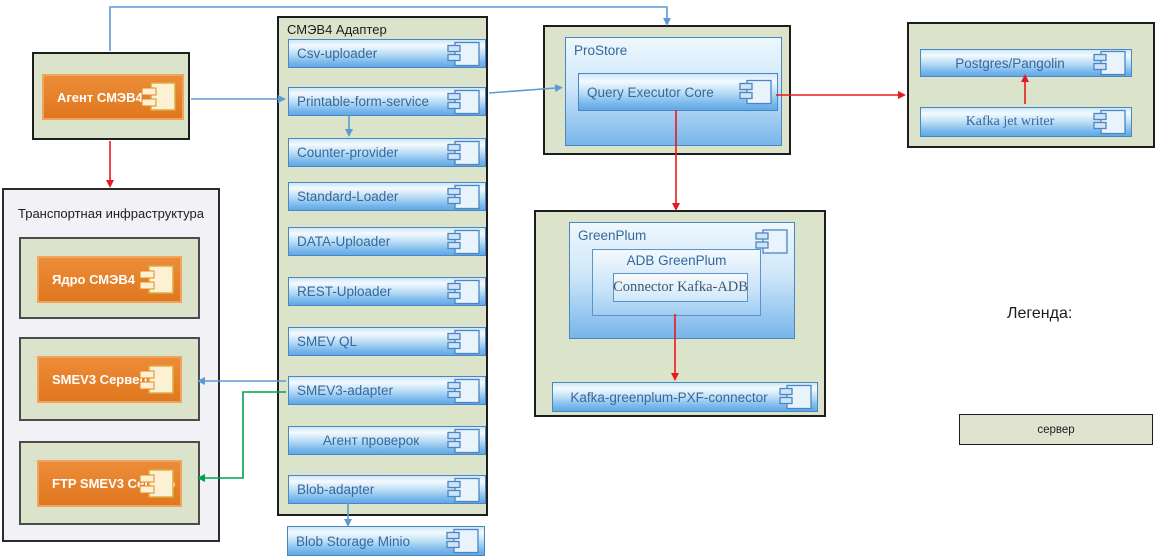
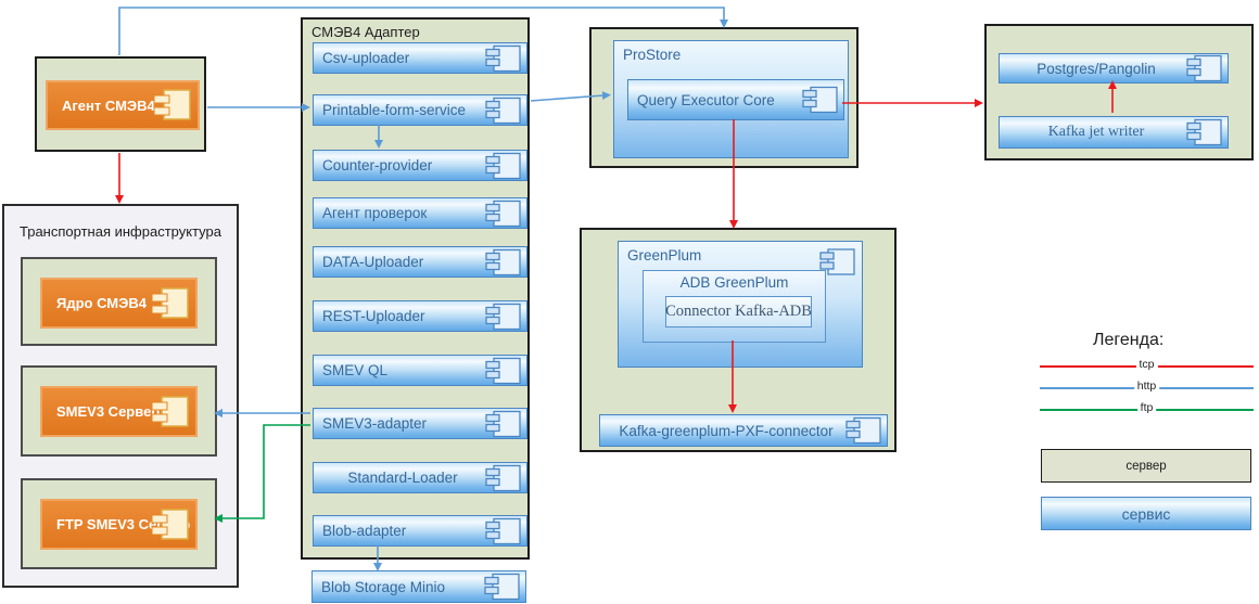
  Агент СМЭВ4
  Транспортная инфраструктура
  Ядро СМЭВ4
  SMEV3 Сервер
  FTP SMEV3 Сер
  СМЭВ4 Адаптер
  Csv-uploader
  Printable-form-service
  Counter-provider
- Standard-Loader
+ Агент проверок
  DATA-Uploader
  REST-Uploader
  SMEV QL
  SMEV3-adapter
- Агент проверок
+ Standard-Loader
  Blob-adapter
  Blob Storage Minio
  ProStore
  Query Executor Core
  GreenPlum
  ADB GreenPlum
  Connector Kafka-ADB
  Kafka-greenplum-PXF-connector
  Postgres/Pangolin
  Kafka jet writer
  Легенда:
+ tcp
+ http
+ ftp
  сервер
+ сервис
